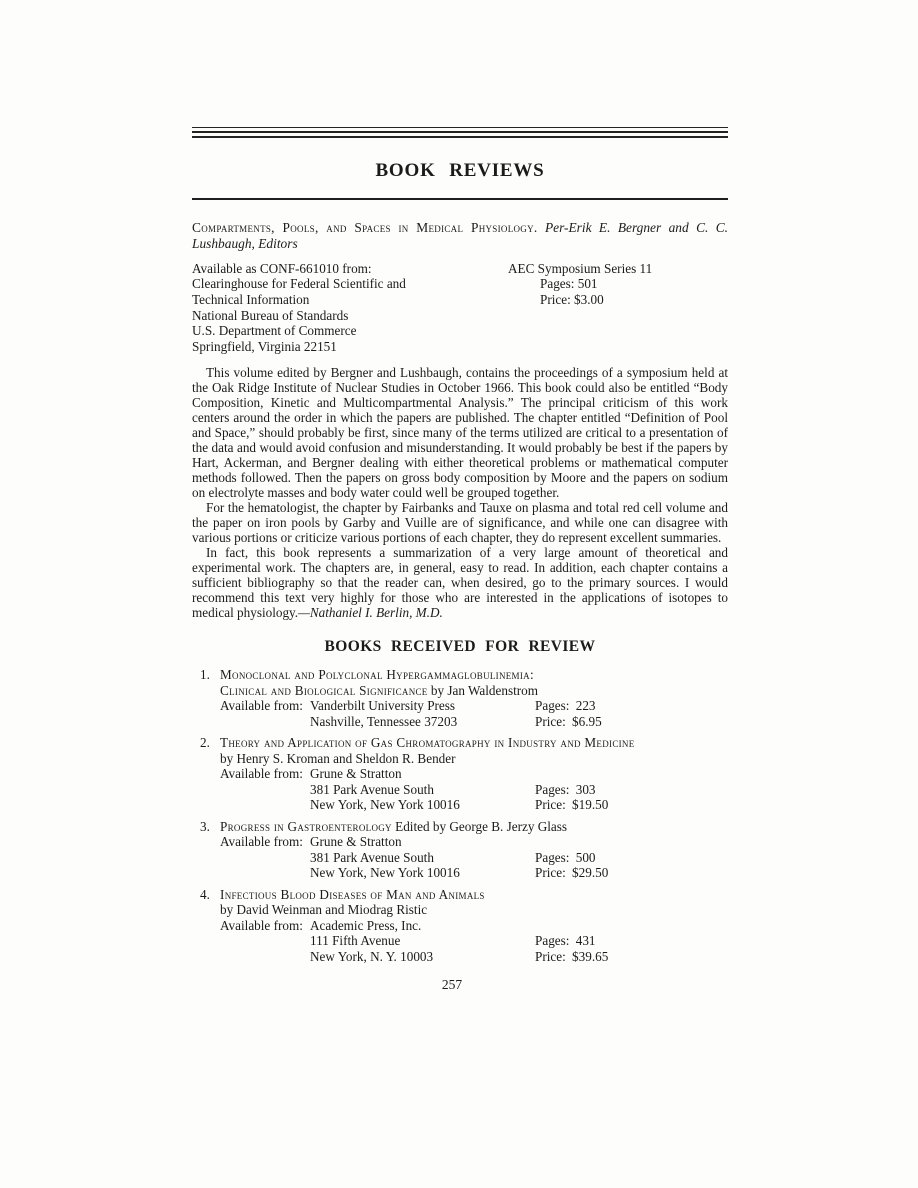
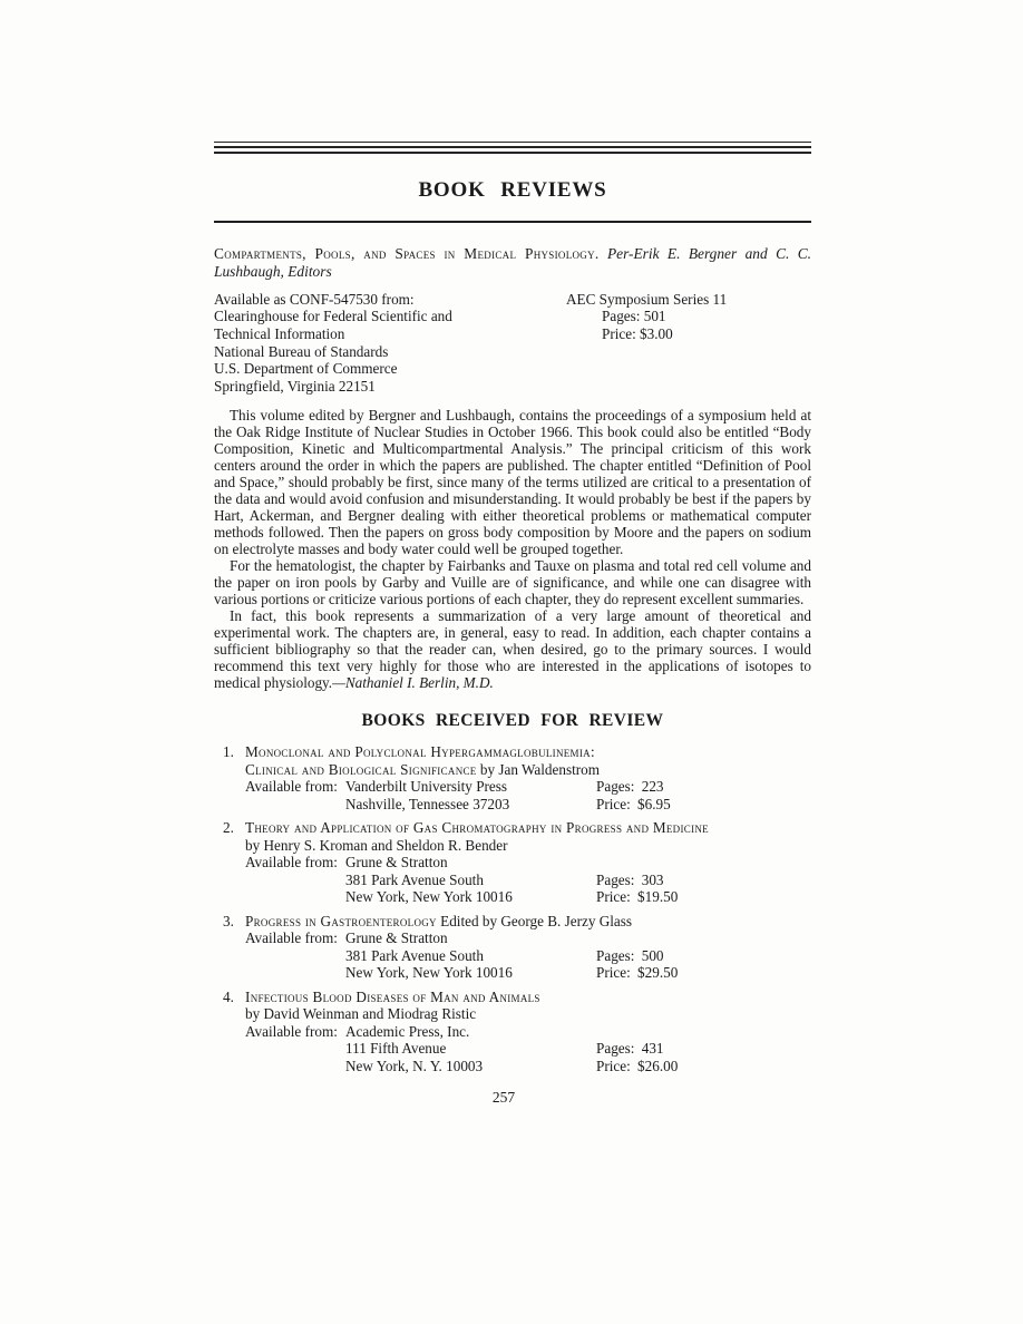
  BOOK REVIEWS
  Compartments, Pools, and Spaces in Medical Physiology. Per-Erik E. Bergner and C. C. Lushbaugh, Editors
- Available as CONF-661010 from:
+ Available as CONF-547530 from:
  Clearinghouse for Federal Scientific and
  Technical Information
  National Bureau of Standards
  U.S. Department of Commerce
  Springfield, Virginia 22151
  AEC Symposium Series 11
  Pages: 501
  Price: $3.00
  This volume edited by Bergner and Lushbaugh, contains the proceedings of a symposium held at the Oak Ridge Institute of Nuclear Studies in October 1966. This book could also be entitled “Body Composition, Kinetic and Multicompartmental Analysis.” The principal criticism of this work centers around the order in which the papers are published. The chapter entitled “Definition of Pool and Space,” should probably be first, since many of the terms utilized are critical to a presentation of the data and would avoid confusion and misunderstanding. It would probably be best if the papers by Hart, Ackerman, and Bergner dealing with either theoretical problems or mathematical computer methods followed. Then the papers on gross body composition by Moore and the papers on sodium on electrolyte masses and body water could well be grouped together.
  For the hematologist, the chapter by Fairbanks and Tauxe on plasma and total red cell volume and the paper on iron pools by Garby and Vuille are of significance, and while one can disagree with various portions or criticize various portions of each chapter, they do represent excellent summaries.
  In fact, this book represents a summarization of a very large amount of theoretical and experimental work. The chapters are, in general, easy to read. In addition, each chapter contains a sufficient bibliography so that the reader can, when desired, go to the primary sources. I would recommend this text very highly for those who are interested in the applications of isotopes to medical physiology.—Nathaniel I. Berlin, M.D.
  BOOKS RECEIVED FOR REVIEW
  1.
  Monoclonal and Polyclonal Hypergammaglobulinemia:
  Clinical and Biological Significance by Jan Waldenstrom
  Available from: Vanderbilt University Press
  Nashville, Tennessee 37203
  Pages: 223
  Price: $6.95
  2.
- Theory and Application of Gas Chromatography in Industry and Medicine
+ Theory and Application of Gas Chromatography in Progress and Medicine
  by Henry S. Kroman and Sheldon R. Bender
  Available from: Grune & Stratton
  381 Park Avenue South
  New York, New York 10016
  Pages: 303
  Price: $19.50
  3.
  Progress in Gastroenterology Edited by George B. Jerzy Glass
  Available from: Grune & Stratton
  381 Park Avenue South
  New York, New York 10016
  Pages: 500
  Price: $29.50
  4.
  Infectious Blood Diseases of Man and Animals
  by David Weinman and Miodrag Ristic
  Available from: Academic Press, Inc.
  111 Fifth Avenue
  New York, N. Y. 10003
  Pages: 431
- Price: $39.65
+ Price: $26.00
  257
